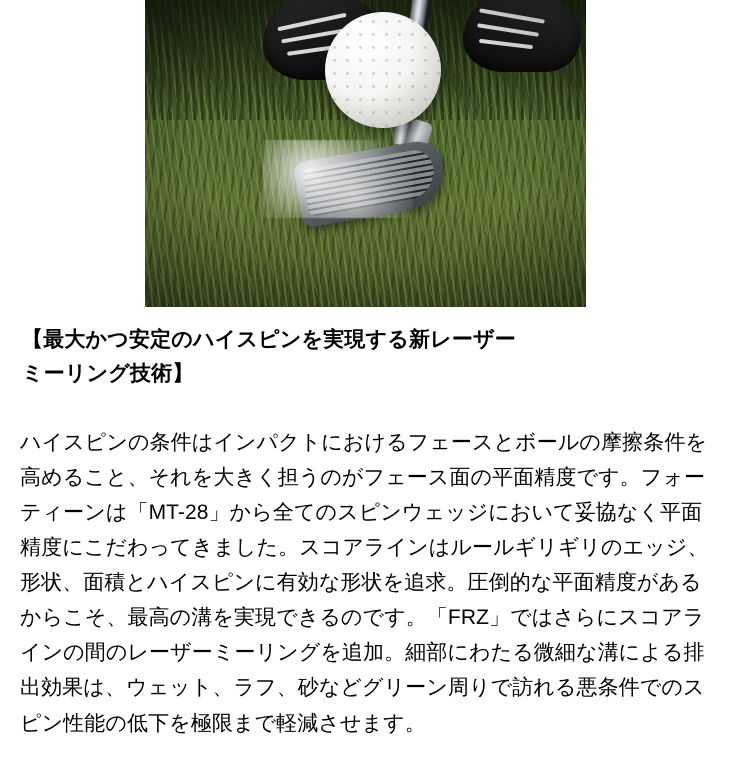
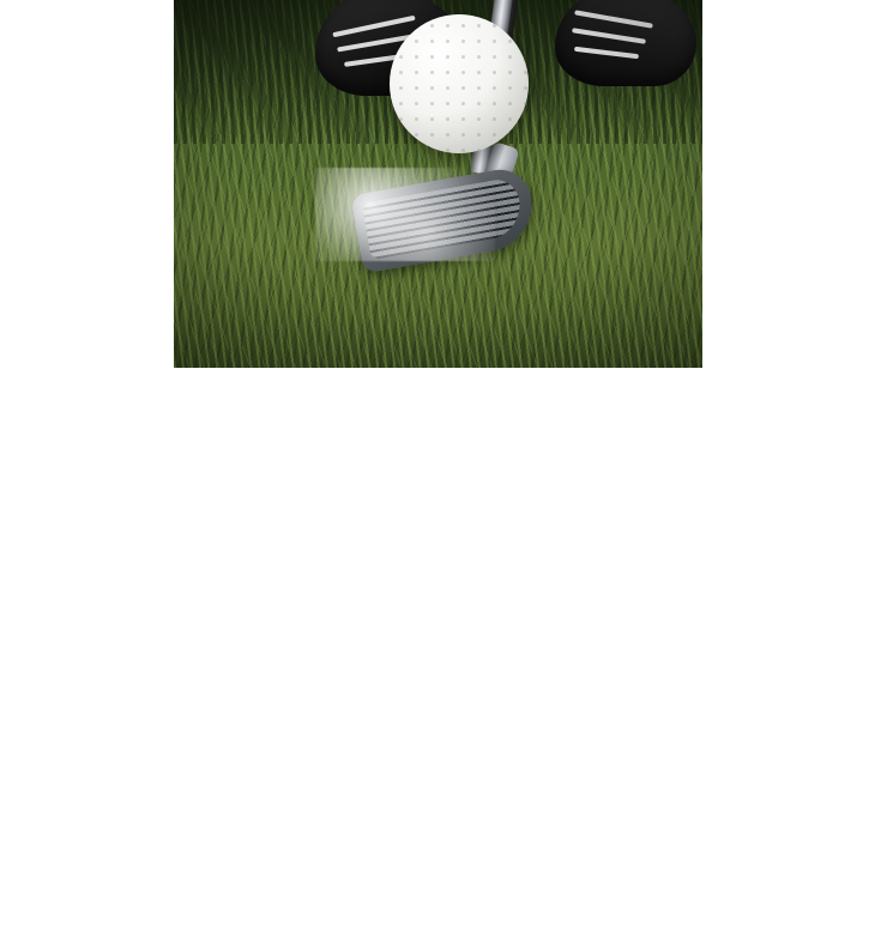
- 【最大かつ安定のハイスピンを実現する新レーザー
- ミーリング技術】
- ハイスピンの条件はインパクトにおけるフェースとボールの摩擦条件を高めること、それを大きく担うのがフェース面の平面精度です。フォーティーンは「MT-28」から全てのスピンウェッジにおいて妥協なく平面精度にこだわってきました。スコアラインはルールギリギリのエッジ、形状、面積とハイスピンに有効な形状を追求。圧倒的な平面精度があるからこそ、最高の溝を実現できるのです。「FRZ」ではさらにスコアラインの間のレーザーミーリングを追加。細部にわたる微細な溝による排出効果は、ウェット、ラフ、砂などグリーン周りで訪れる悪条件でのスピン性能の低下を極限まで軽減させます。
